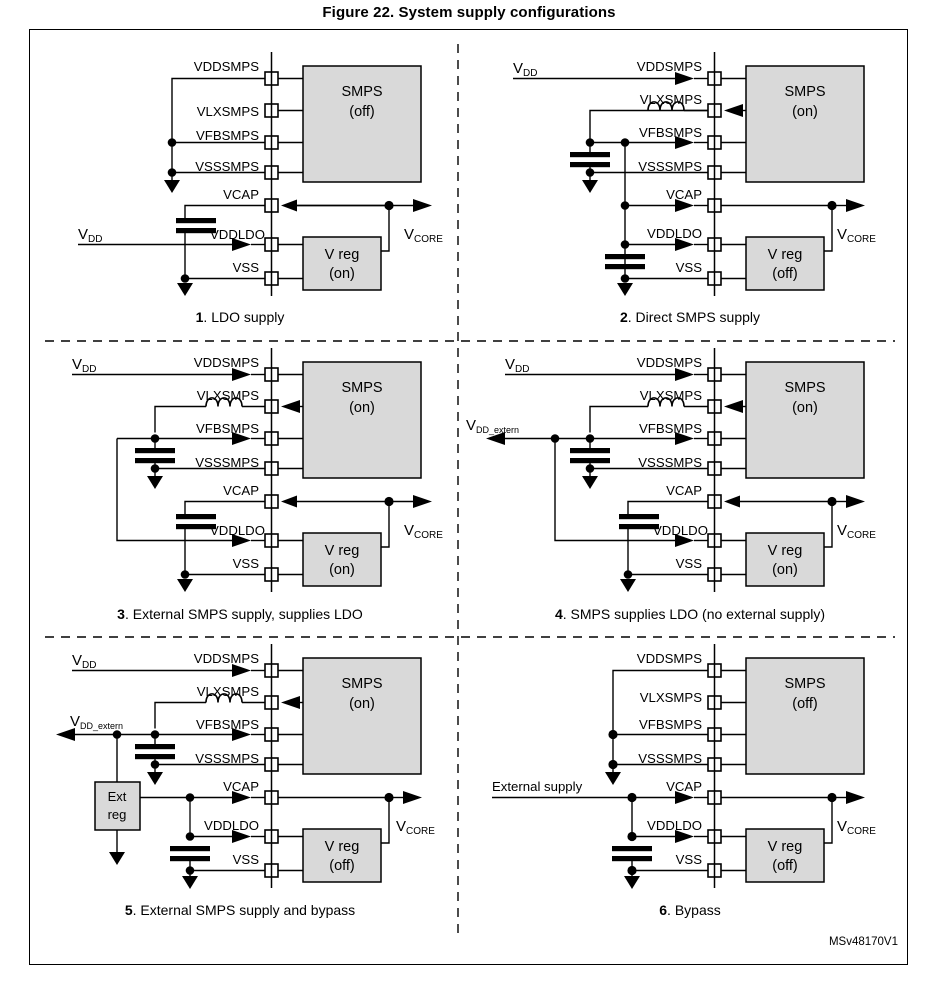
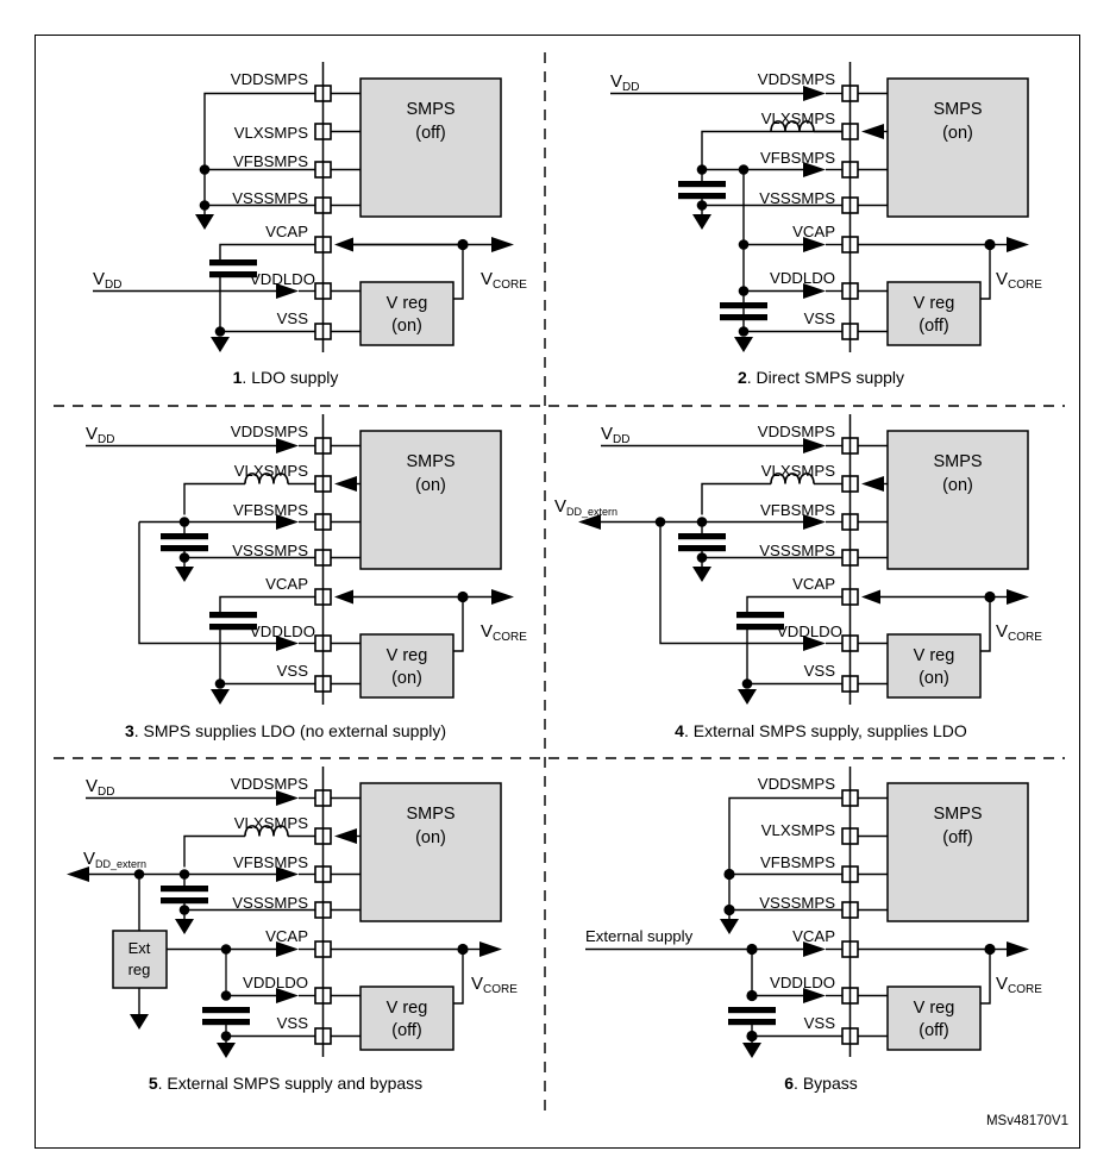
- Figure 22. System supply configurations
  SMPS
  (off)
  V reg
  (on)
  VDDSMPS
  VLXSMPS
  VFBSMPS
  VSSSMPS
  VCAP
  VDDLDO
  VSS
  VDD
  VCORE
  1. LDO supply
  SMPS
  (on)
  V reg
  (off)
  VDDSMPS
  VLXSMPS
  VFBSMPS
  VSSSMPS
  VCAP
  VDDLDO
  VSS
  VDD
  VCORE
  2. Direct SMPS supply
  SMPS
  (on)
  V reg
  (on)
  VDDSMPS
  VLXSMPS
  VFBSMPS
  VSSSMPS
  VCAP
  VDDLDO
  VSS
  VDD
  VCORE
- 3. External SMPS supply, supplies LDO
+ 3. SMPS supplies LDO (no external supply)
  SMPS
  (on)
  V reg
  (on)
  VDDSMPS
  VLXSMPS
  VFBSMPS
  VSSSMPS
  VCAP
  VDDLDO
  VSS
  VDD
  VDD_extern
  VCORE
- 4. SMPS supplies LDO (no external supply)
+ 4. External SMPS supply, supplies LDO
  SMPS
  (on)
  V reg
  (off)
  Ext
  reg
  VDDSMPS
  VLXSMPS
  VFBSMPS
  VSSSMPS
  VCAP
  VDDLDO
  VSS
  VDD
  VDD_extern
  VCORE
  5. External SMPS supply and bypass
  SMPS
  (off)
  V reg
  (off)
  VDDSMPS
  VLXSMPS
  VFBSMPS
  VSSSMPS
  VCAP
  VDDLDO
  VSS
  External supply
  VCORE
  6. Bypass
  MSv48170V1
